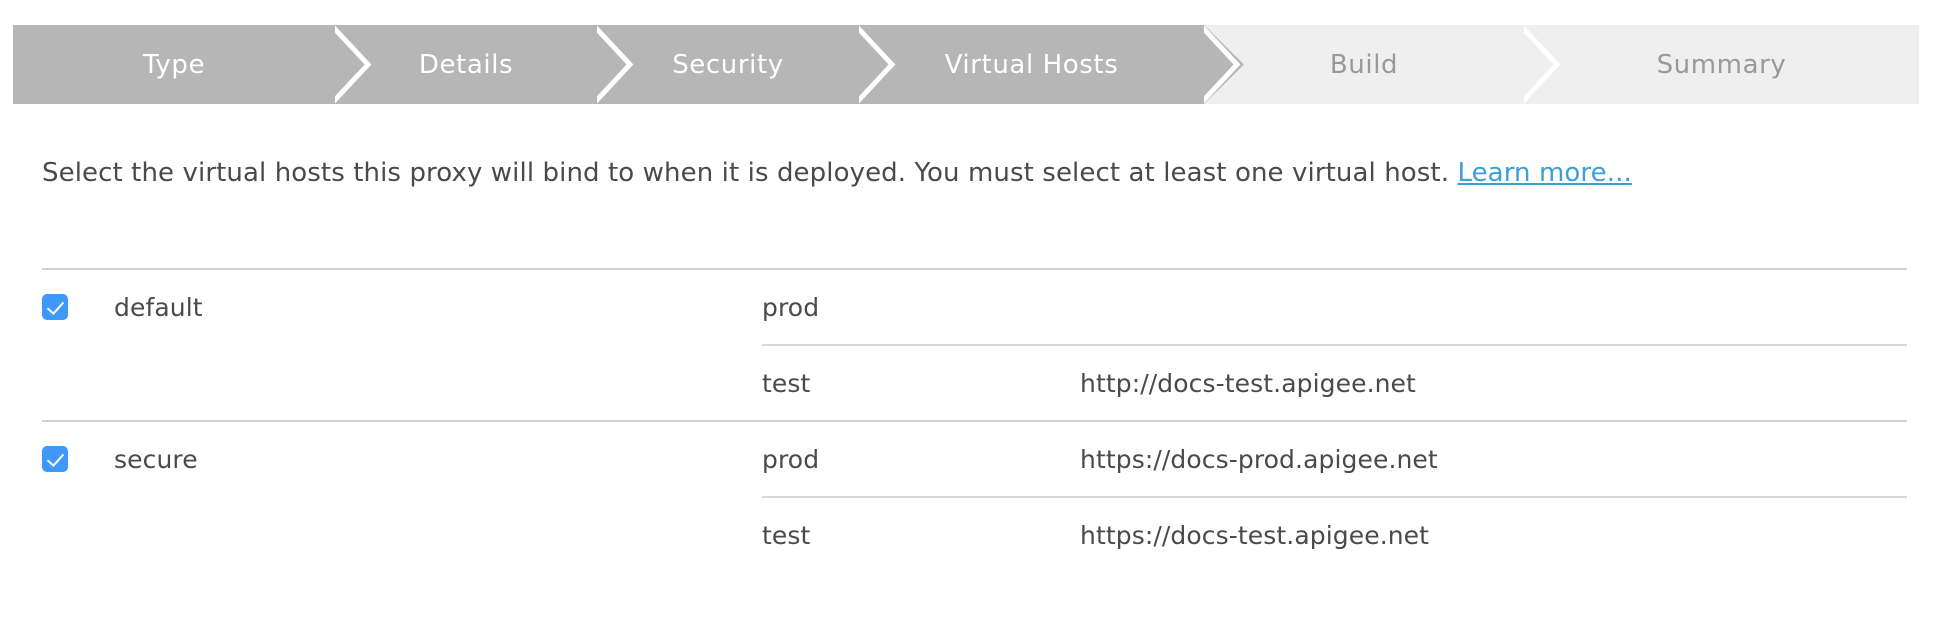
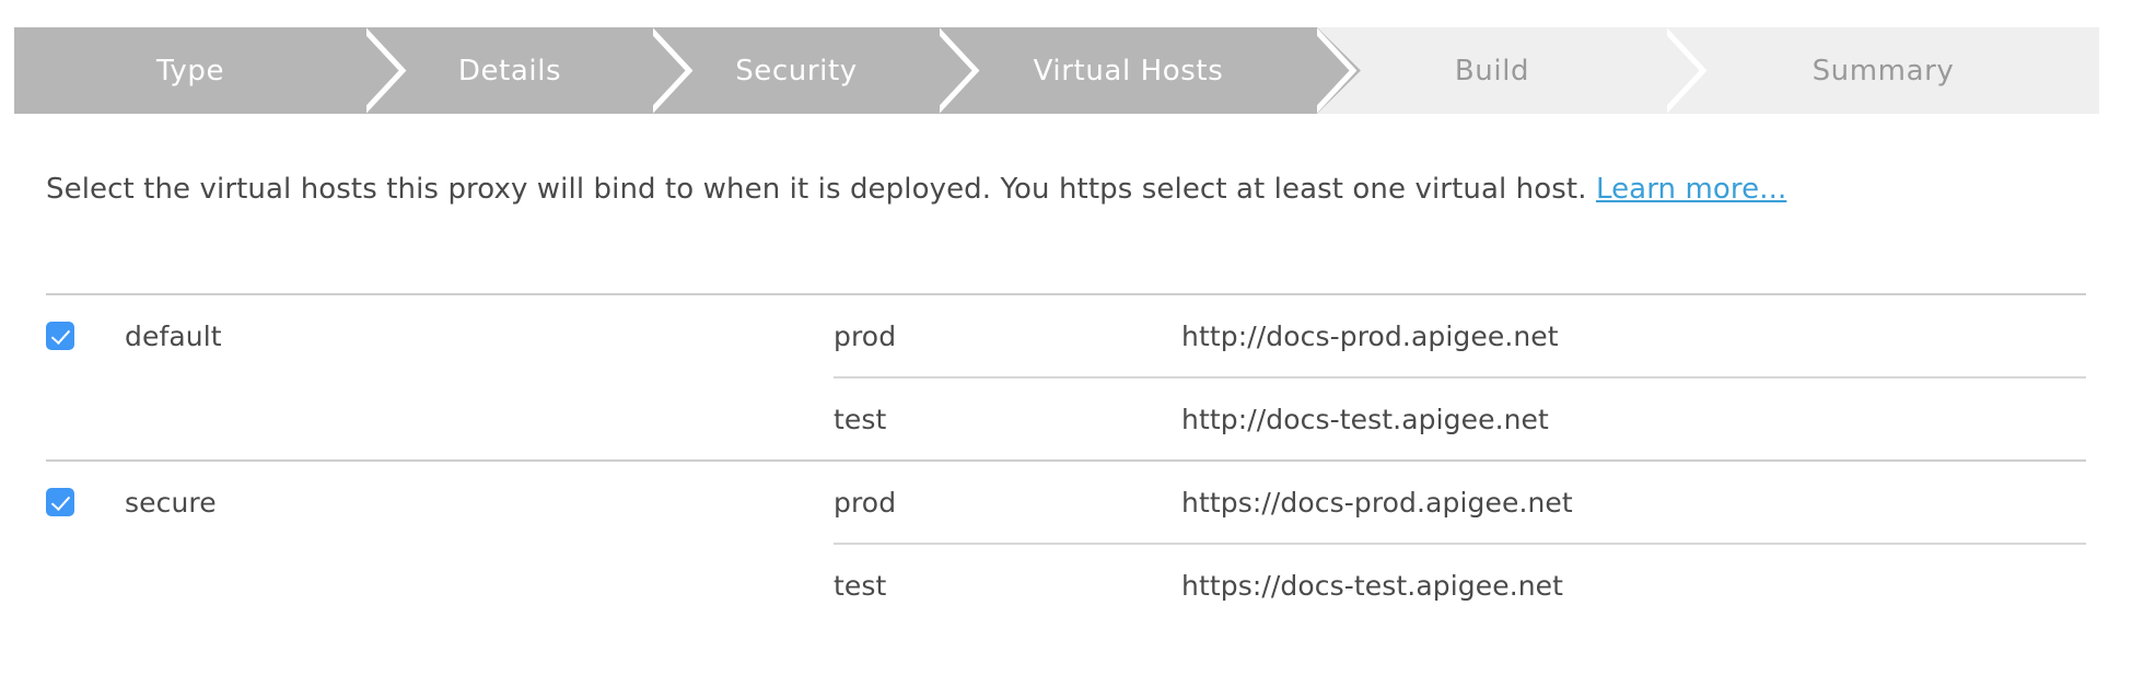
  Type
  Details
  Security
  Virtual Hosts
  Build
  Summary
- Select the virtual hosts this proxy will bind to when it is deployed. You must select at least one virtual host. Learn more...
+ Select the virtual hosts this proxy will bind to when it is deployed. You https select at least one virtual host. Learn more...
  default
  prod
+ http://docs-prod.apigee.net
  test
  http://docs-test.apigee.net
  secure
  prod
  https://docs-prod.apigee.net
  test
  https://docs-test.apigee.net
